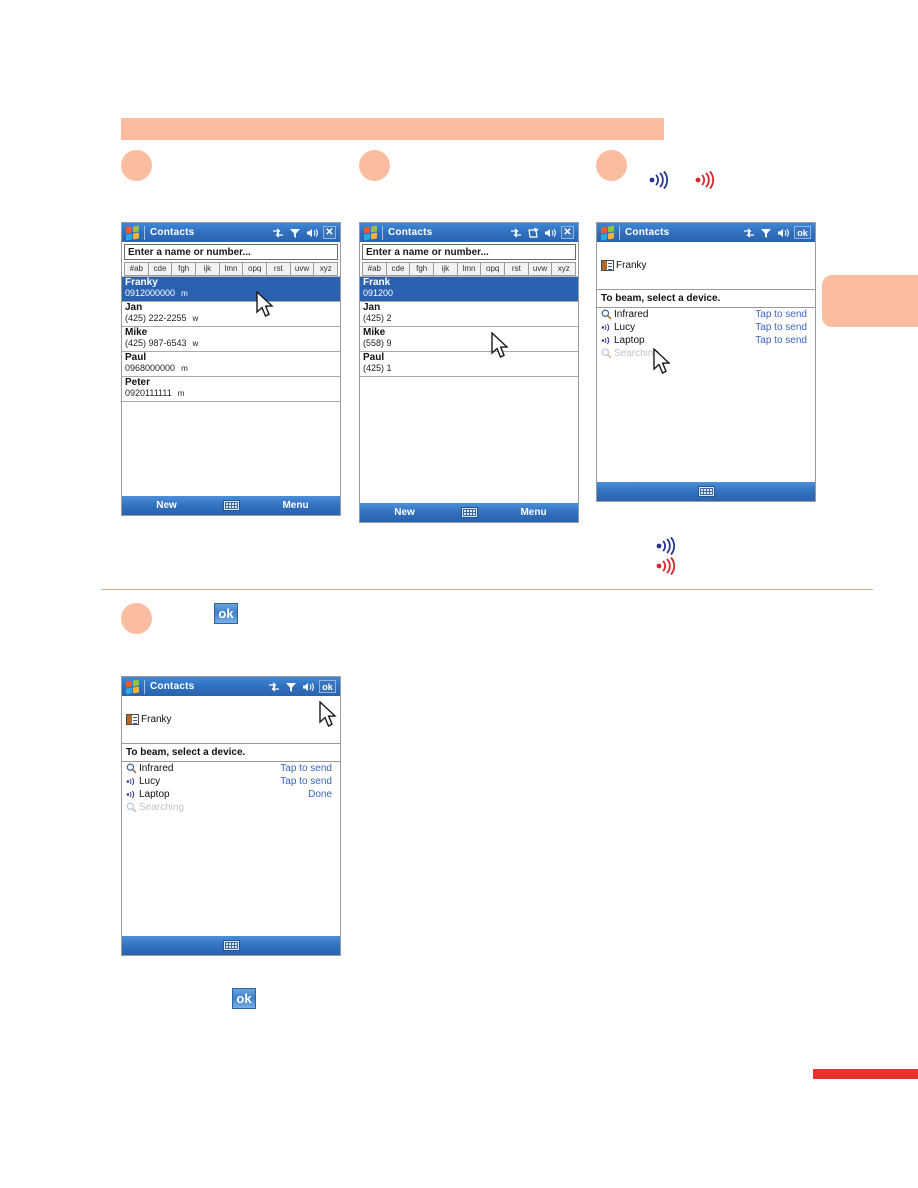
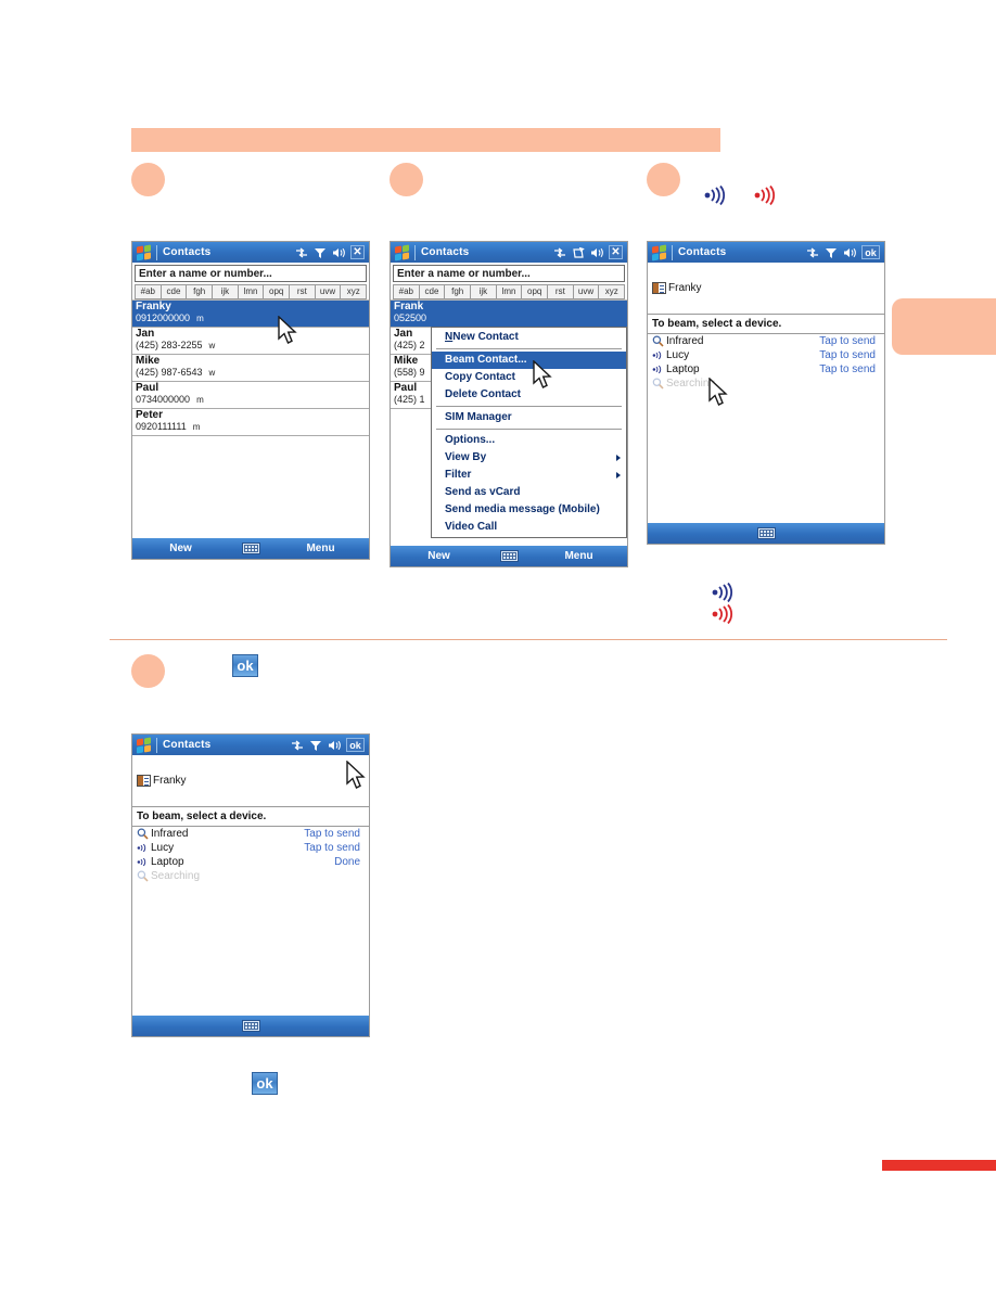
  ok
  ok
  Contacts
  ✕
  Enter a name or number...
  #ab
  cde
  fgh
  ijk
  lmn
  opq
  rst
  uvw
  xyz
  Franky
  0912000000 m
  Jan
- (425) 222-2255 w
+ (425) 283-2255 w
  Mike
  (425) 987-6543 w
  Paul
- 0968000000 m
+ 0734000000 m
  Peter
  0920111111 m
  New
  Menu
  Contacts
  ✕
  Enter a name or number...
  #ab
  cde
  fgh
  ijk
  lmn
  opq
  rst
  uvw
  xyz
  Frank
- 091200
+ 052500
  Jan
  (425) 2
  Mike
  (558) 9
  Paul
  (425) 1
+ NNew Contact
+ Beam Contact...
+ Copy Contact
+ Delete Contact
+ SIM Manager
+ Options...
+ View By
+ Filter
+ Send as vCard
+ Send media message (Mobile)
+ Video Call
  New
  Menu
  Contacts
  ok
  Franky
  To beam, select a device.
  Infrared
  Tap to send
  Lucy
  Tap to send
  Laptop
  Tap to send
  Searchin
  Contacts
  ok
  Franky
  To beam, select a device.
  Infrared
  Tap to send
  Lucy
  Tap to send
  Laptop
  Done
  Searching
